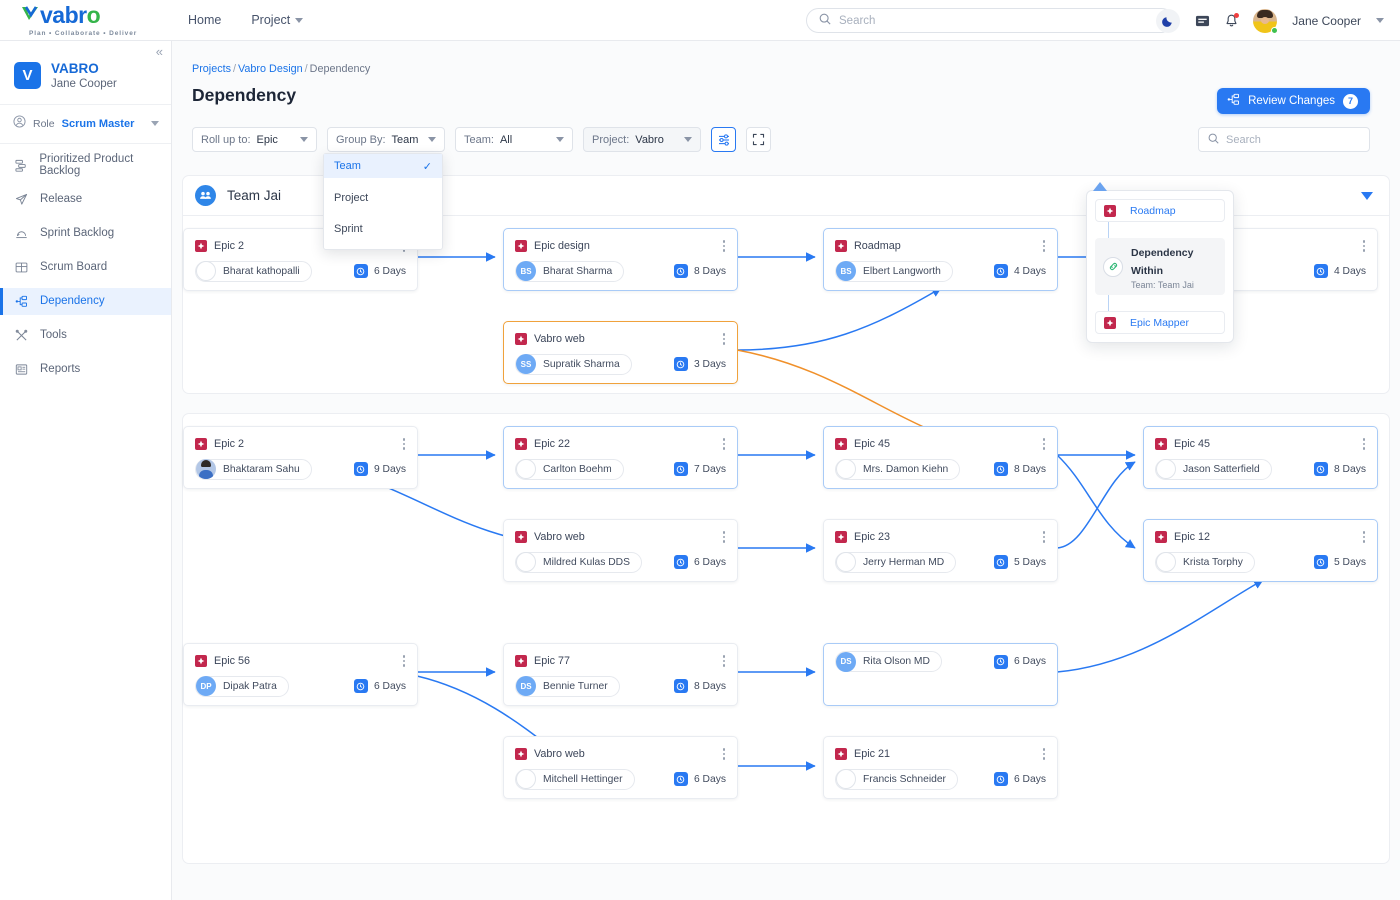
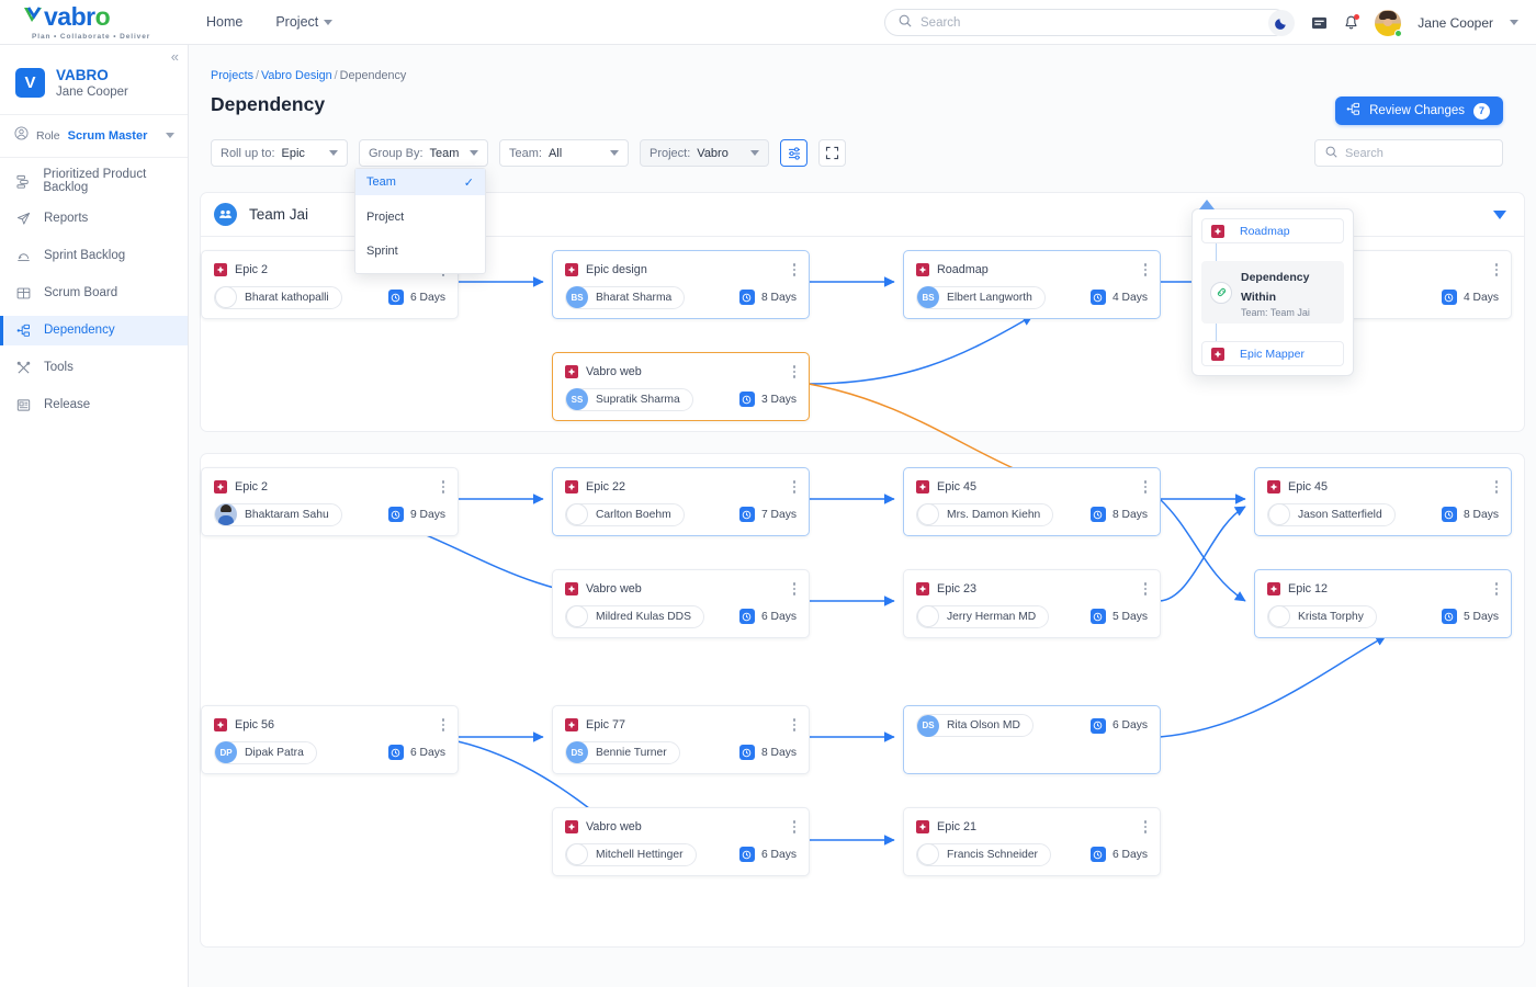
  vabr
  o
  Home
  Project
  Search
  Jane Cooper
  «
  V
  VABRO
  Jane Cooper
  Role
  Scrum Master
  Prioritized Product Backlog
- Release
+ Reports
  Sprint Backlog
  Scrum Board
  Dependency
  Tools
- Reports
+ Release
  Projects / Vabro Design / Dependency
  Dependency
  Review Changes
  7
  Roll up to:
  Epic
  Group By:
  Team
  Team:
  All
  Project:
  Vabro
  Search
  Team Jai
  Epic 2
  Bharat kathopalli
  6 Days
  Epic design
  BS
  Bharat Sharma
  8 Days
  Roadmap
  BS
  Elbert Langworth
  4 Days
  4 Days
  Vabro web
  SS
  Supratik Sharma
  3 Days
  Epic 2
  Bhaktaram Sahu
  9 Days
  Epic 22
  Carlton Boehm
  7 Days
  Epic 45
  Mrs. Damon Kiehn
  8 Days
  Epic 45
  Jason Satterfield
  8 Days
  Vabro web
  Mildred Kulas DDS
  6 Days
  Epic 23
  Jerry Herman MD
  5 Days
  Epic 12
  Krista Torphy
  5 Days
  Epic 56
  DP
  Dipak Patra
  6 Days
  Epic 77
  DS
  Bennie Turner
  8 Days
  DS
  Rita Olson MD
  6 Days
  Vabro web
  Mitchell Hettinger
  6 Days
  Epic 21
  Francis Schneider
  6 Days
  Team
  ✓
  Project
  Sprint
  Roadmap
  Dependency Within
  Team: Team Jai
  Epic Mapper
